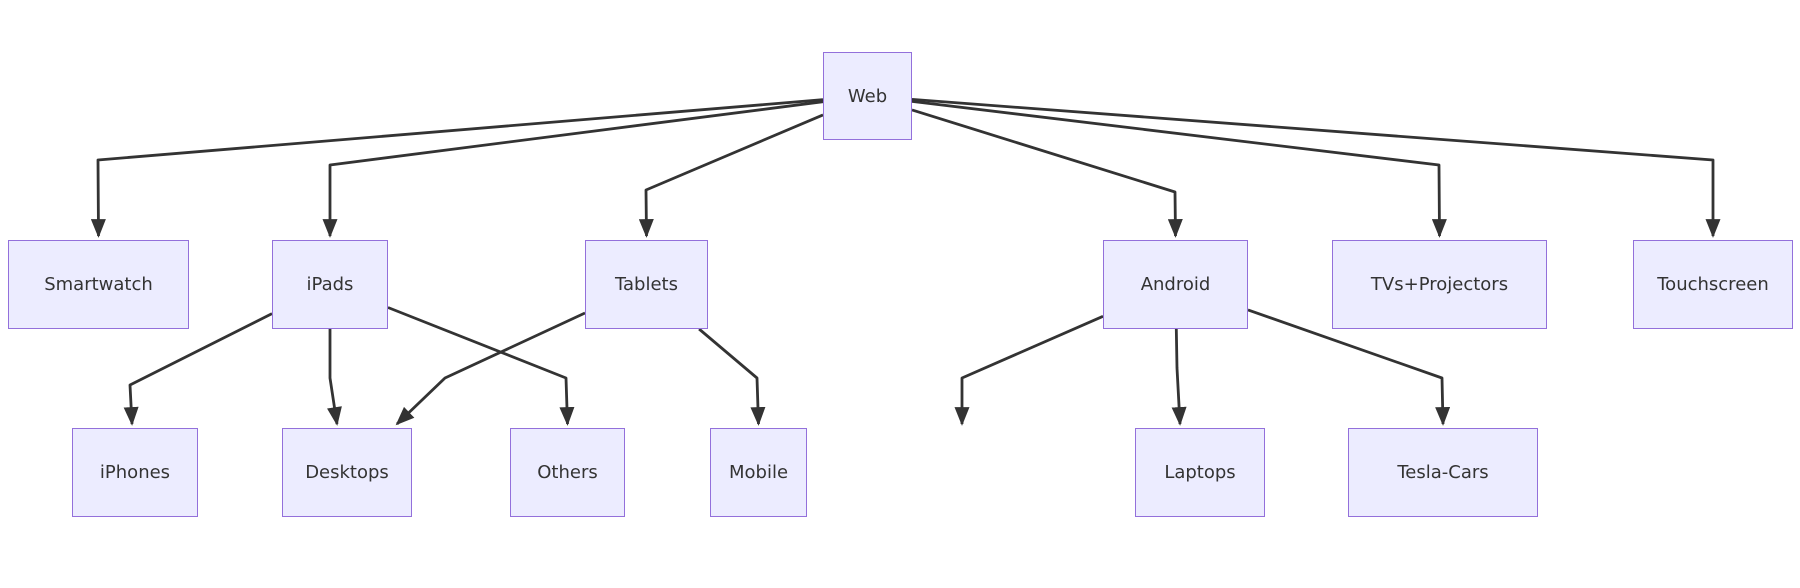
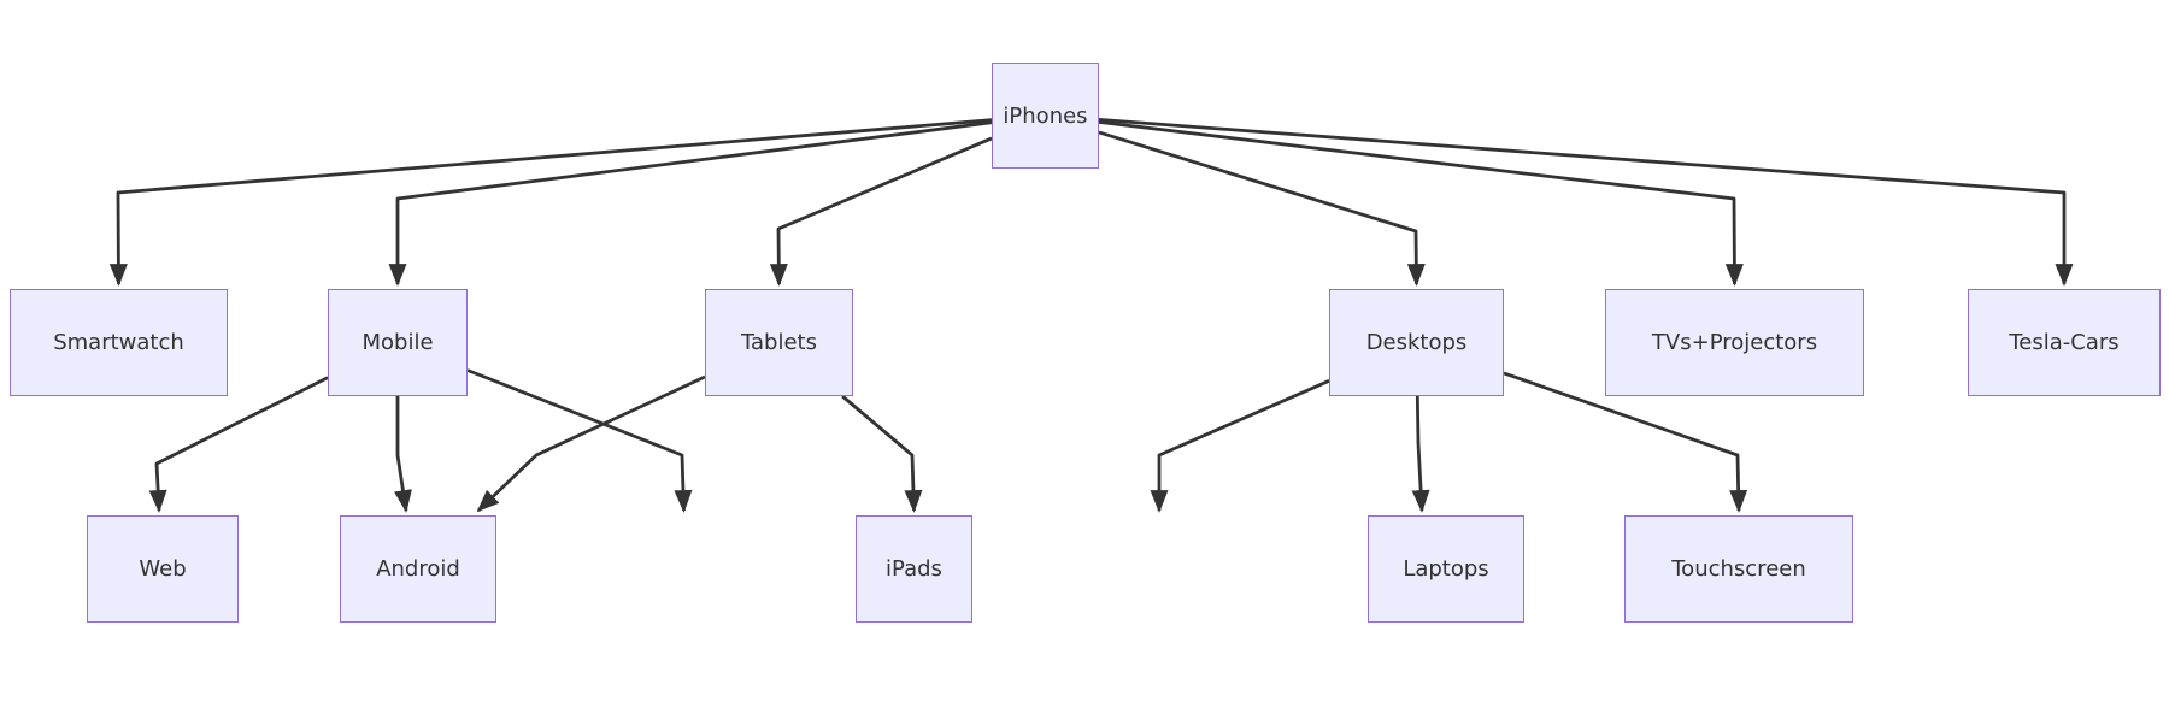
- Web
+ iPhones
  Smartwatch
- iPads
+ Mobile
  Tablets
- Android
+ Desktops
  TVs+Projectors
- Touchscreen
+ Tesla-Cars
- iPhones
+ Web
- Desktops
+ Android
- Others
- Mobile
+ iPads
  Laptops
- Tesla-Cars
+ Touchscreen
